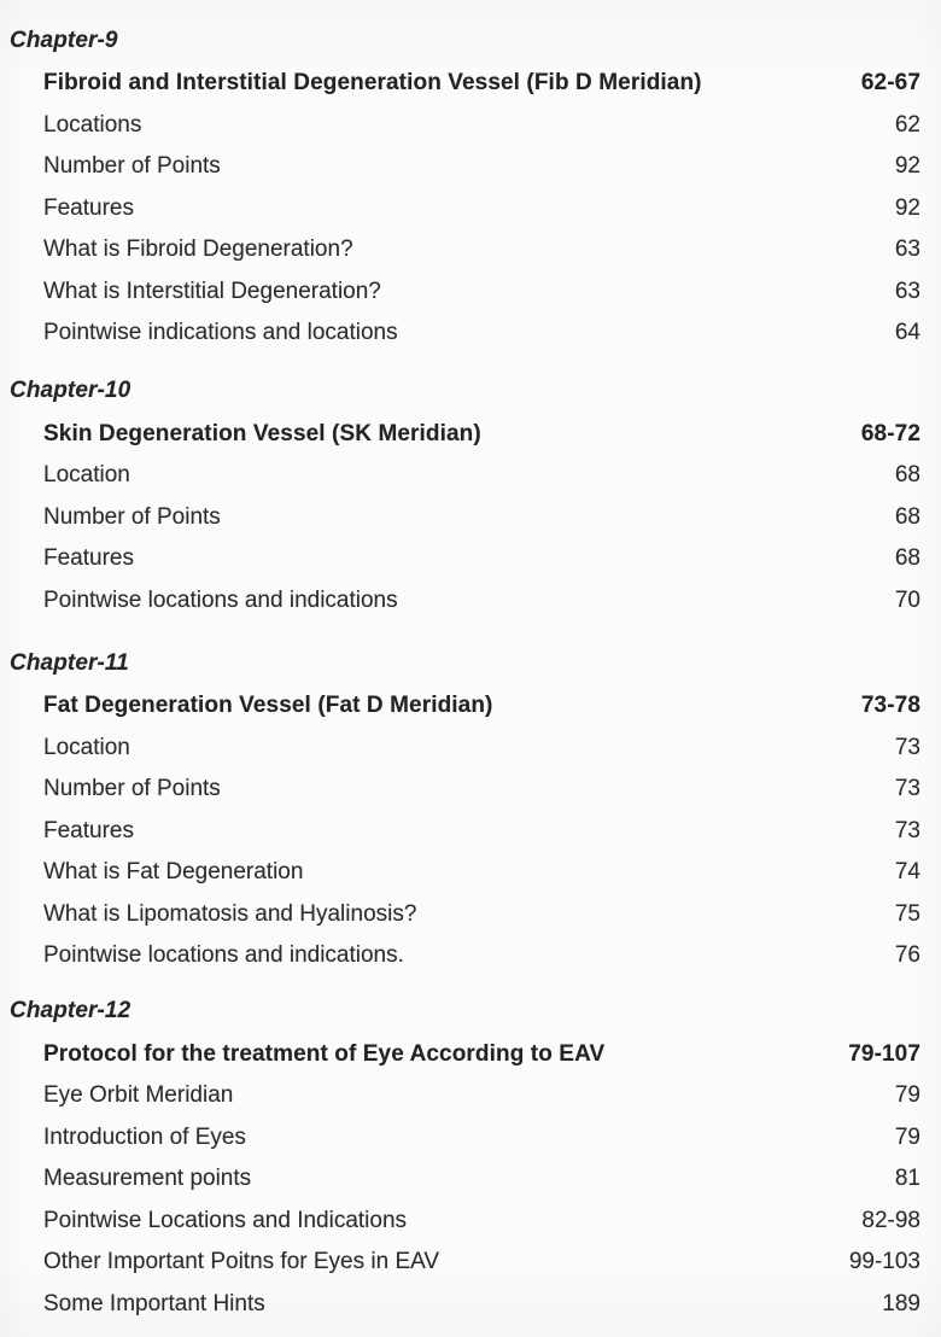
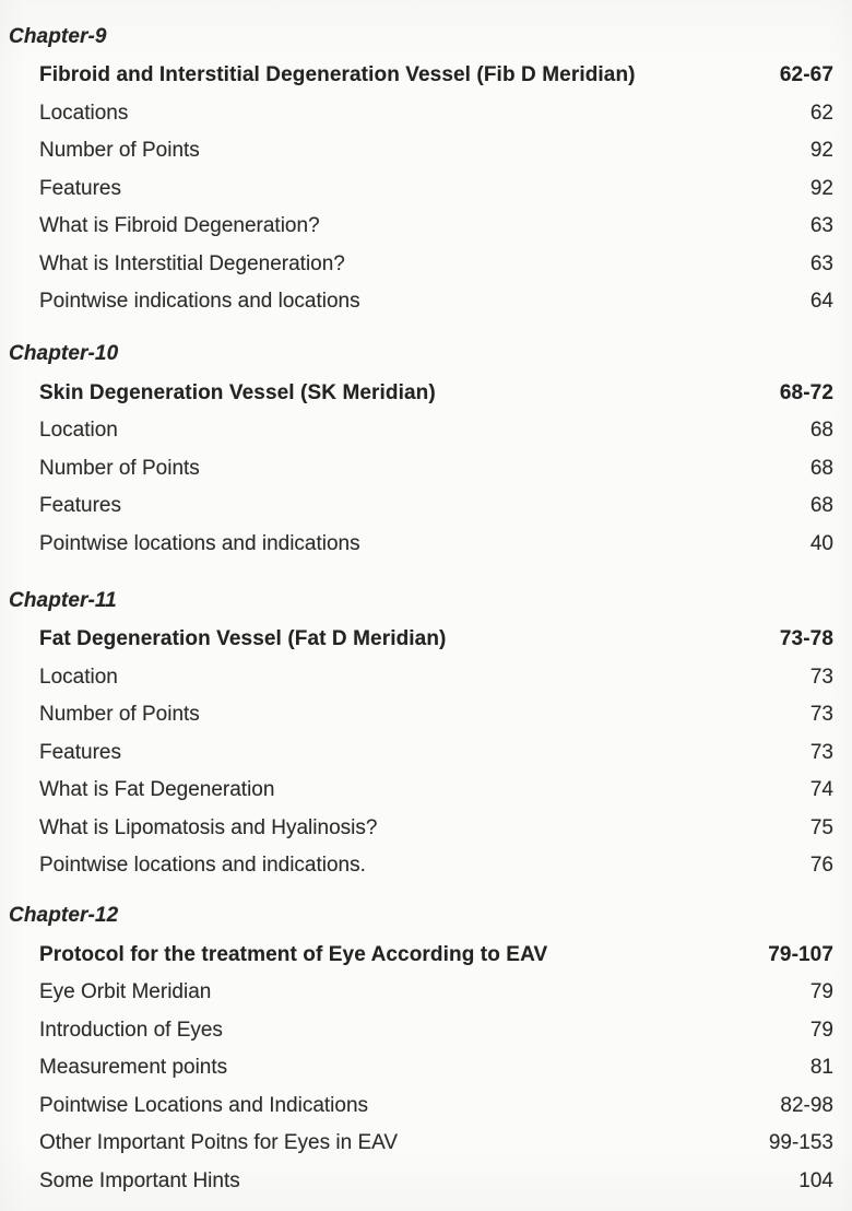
  Chapter-9
  Fibroid and Interstitial Degeneration Vessel (Fib D Meridian)
  62-67
  Locations
  62
  Number of Points
  92
  Features
  92
  What is Fibroid Degeneration?
  63
  What is Interstitial Degeneration?
  63
  Pointwise indications and locations
  64
  Chapter-10
  Skin Degeneration Vessel (SK Meridian)
  68-72
  Location
  68
  Number of Points
  68
  Features
  68
  Pointwise locations and indications
- 70
+ 40
  Chapter-11
  Fat Degeneration Vessel (Fat D Meridian)
  73-78
  Location
  73
  Number of Points
  73
  Features
  73
  What is Fat Degeneration
  74
  What is Lipomatosis and Hyalinosis?
  75
  Pointwise locations and indications.
  76
  Chapter-12
  Protocol for the treatment of Eye According to EAV
  79-107
  Eye Orbit Meridian
  79
  Introduction of Eyes
  79
  Measurement points
  81
  Pointwise Locations and Indications
  82-98
  Other Important Poitns for Eyes in EAV
- 99-103
+ 99-153
  Some Important Hints
- 189
+ 104
